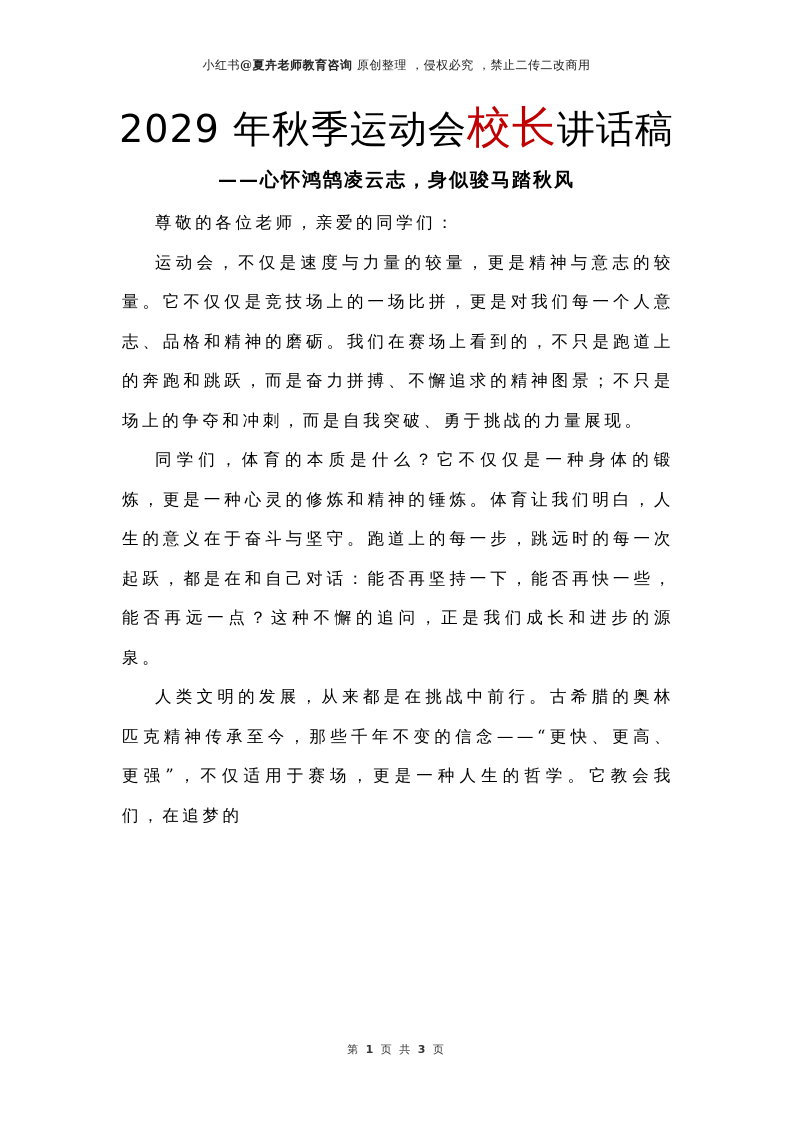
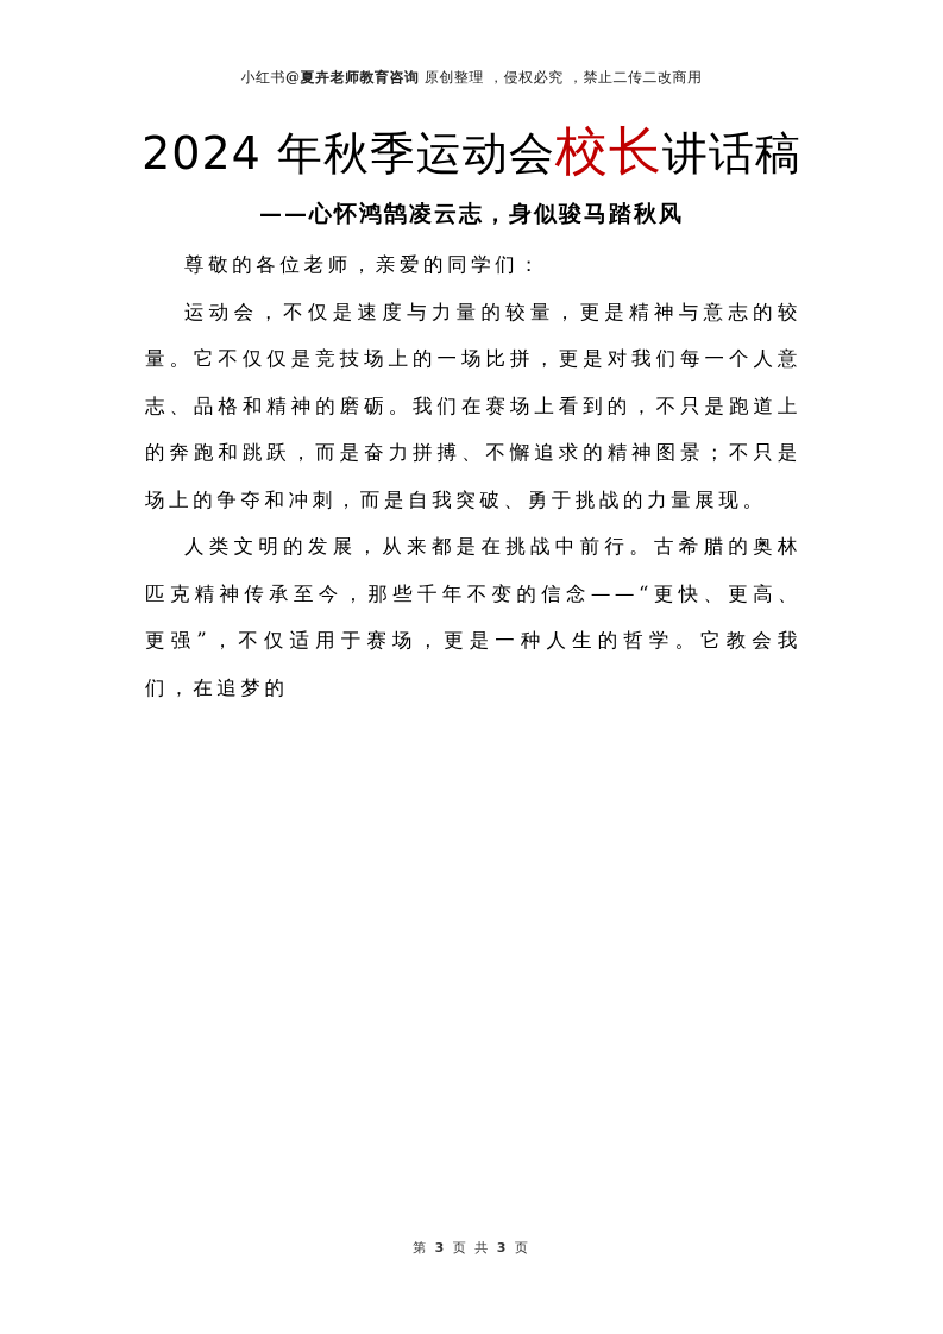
  小红书@夏卉老师教育咨询 原创整理 ，侵权必究 ，禁止二传二改商用
- 2029 年秋季运动会校长讲话稿
+ 2024 年秋季运动会校长讲话稿
  ——心怀鸿鹄凌云志，身似骏马踏秋风
  尊敬的各位老师，亲爱的同学们：
  运动会，不仅是速度与力量的较量，更是精神与意志的较量。它不仅仅是竞技场上的一场比拼，更是对我们每一个人意志、品格和精神的磨砺。我们在赛场上看到的，不只是跑道上的奔跑和跳跃，而是奋力拼搏、不懈追求的精神图景；不只是场上的争夺和冲刺，而是自我突破、勇于挑战的力量展现。
- 同学们，体育的本质是什么？它不仅仅是一种身体的锻炼，更是一种心灵的修炼和精神的锤炼。体育让我们明白，人生的意义在于奋斗与坚守。跑道上的每一步，跳远时的每一次起跃，都是在和自己对话：能否再坚持一下，能否再快一些，能否再远一点？这种不懈的追问，正是我们成长和进步的源泉。
  人类文明的发展，从来都是在挑战中前行。古希腊的奥林匹克精神传承至今，那些千年不变的信念——“更快、更高、更强”，不仅适用于赛场，更是一种人生的哲学。它教会我们，在追梦的
- 第 1 页 共 3 页
+ 第 3 页 共 3 页
